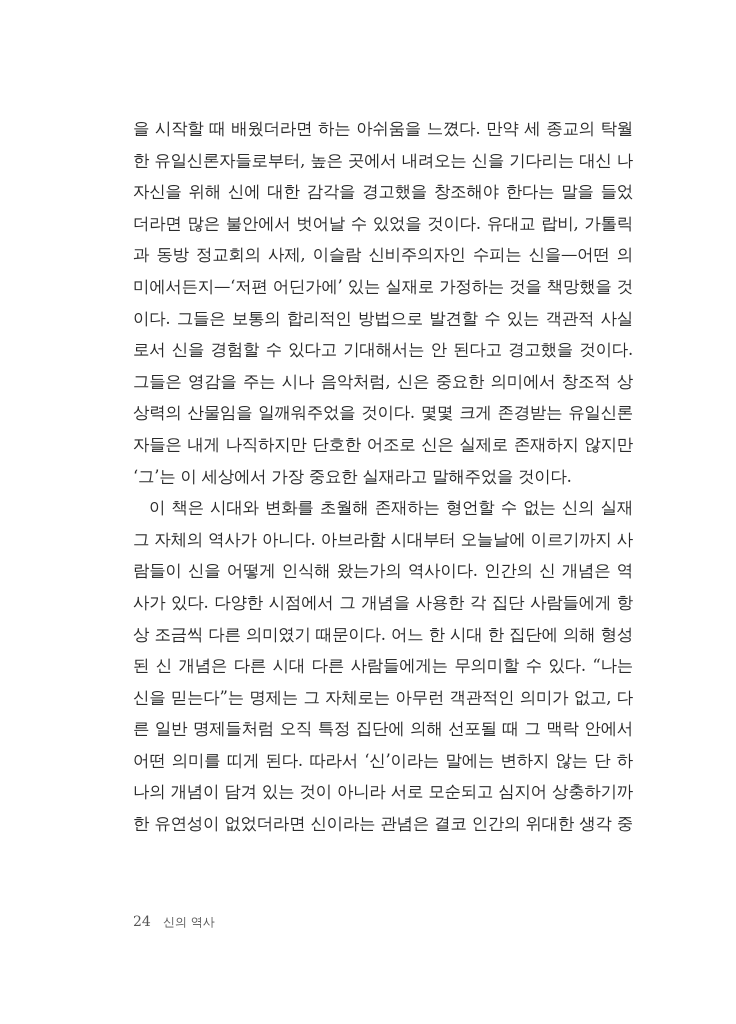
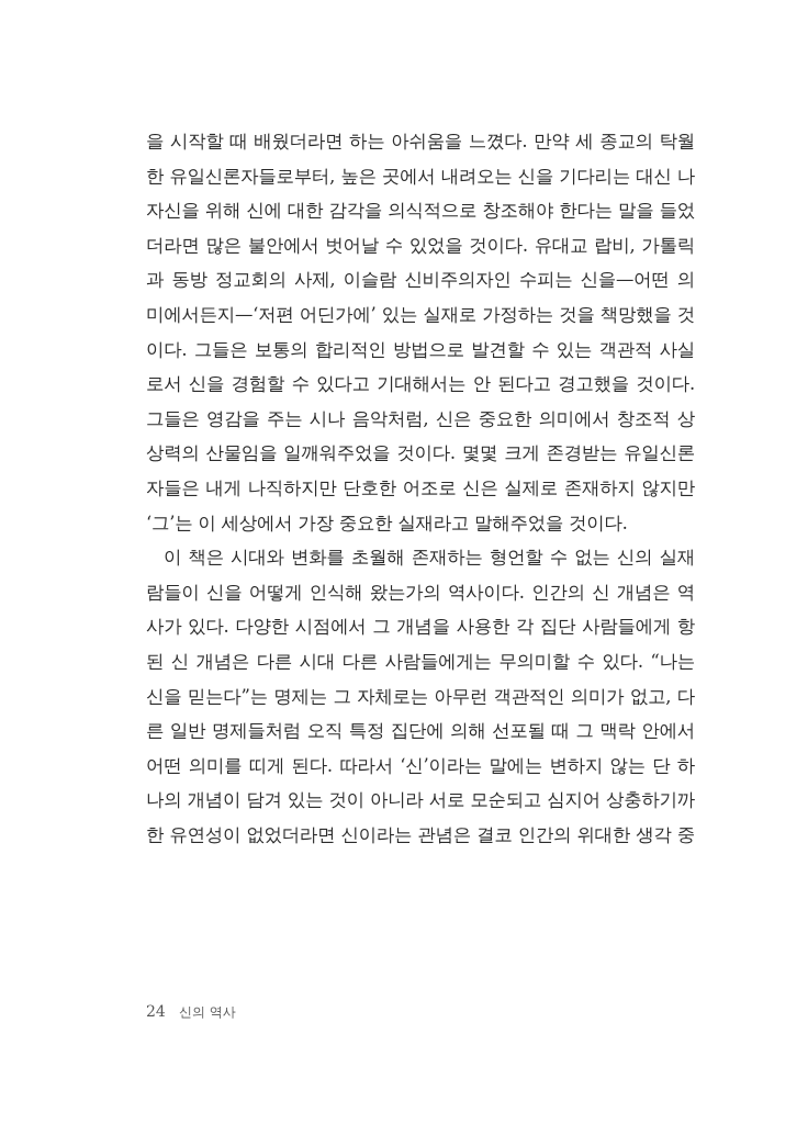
  을 시작할 때 배웠더라면 하는 아쉬움을 느꼈다. 만약 세 종교의 탁월
  한 유일신론자들로부터, 높은 곳에서 내려오는 신을 기다리는 대신 나
- 자신을 위해 신에 대한 감각을 경고했을 창조해야 한다는 말을 들었
+ 자신을 위해 신에 대한 감각을 의식적으로 창조해야 한다는 말을 들었
  더라면 많은 불안에서 벗어날 수 있었을 것이다. 유대교 랍비, 가톨릭
  과 동방 정교회의 사제, 이슬람 신비주의자인 수피는 신을—어떤 의
  미에서든지—‘저편 어딘가에’ 있는 실재로 가정하는 것을 책망했을 것
  이다. 그들은 보통의 합리적인 방법으로 발견할 수 있는 객관적 사실
  로서 신을 경험할 수 있다고 기대해서는 안 된다고 경고했을 것이다.
  그들은 영감을 주는 시나 음악처럼, 신은 중요한 의미에서 창조적 상
  상력의 산물임을 일깨워주었을 것이다. 몇몇 크게 존경받는 유일신론
  자들은 내게 나직하지만 단호한 어조로 신은 실제로 존재하지 않지만
  ‘그’는 이 세상에서 가장 중요한 실재라고 말해주었을 것이다.
  이 책은 시대와 변화를 초월해 존재하는 형언할 수 없는 신의 실재
- 그 자체의 역사가 아니다. 아브라함 시대부터 오늘날에 이르기까지 사
  람들이 신을 어떻게 인식해 왔는가의 역사이다. 인간의 신 개념은 역
  사가 있다. 다양한 시점에서 그 개념을 사용한 각 집단 사람들에게 항
- 상 조금씩 다른 의미였기 때문이다. 어느 한 시대 한 집단에 의해 형성
  된 신 개념은 다른 시대 다른 사람들에게는 무의미할 수 있다. “나는
  신을 믿는다”는 명제는 그 자체로는 아무런 객관적인 의미가 없고, 다
  른 일반 명제들처럼 오직 특정 집단에 의해 선포될 때 그 맥락 안에서
  어떤 의미를 띠게 된다. 따라서 ‘신’이라는 말에는 변하지 않는 단 하
  나의 개념이 담겨 있는 것이 아니라 서로 모순되고 심지어 상충하기까
  한 유연성이 없었더라면 신이라는 관념은 결코 인간의 위대한 생각 중
  24 신의 역사
